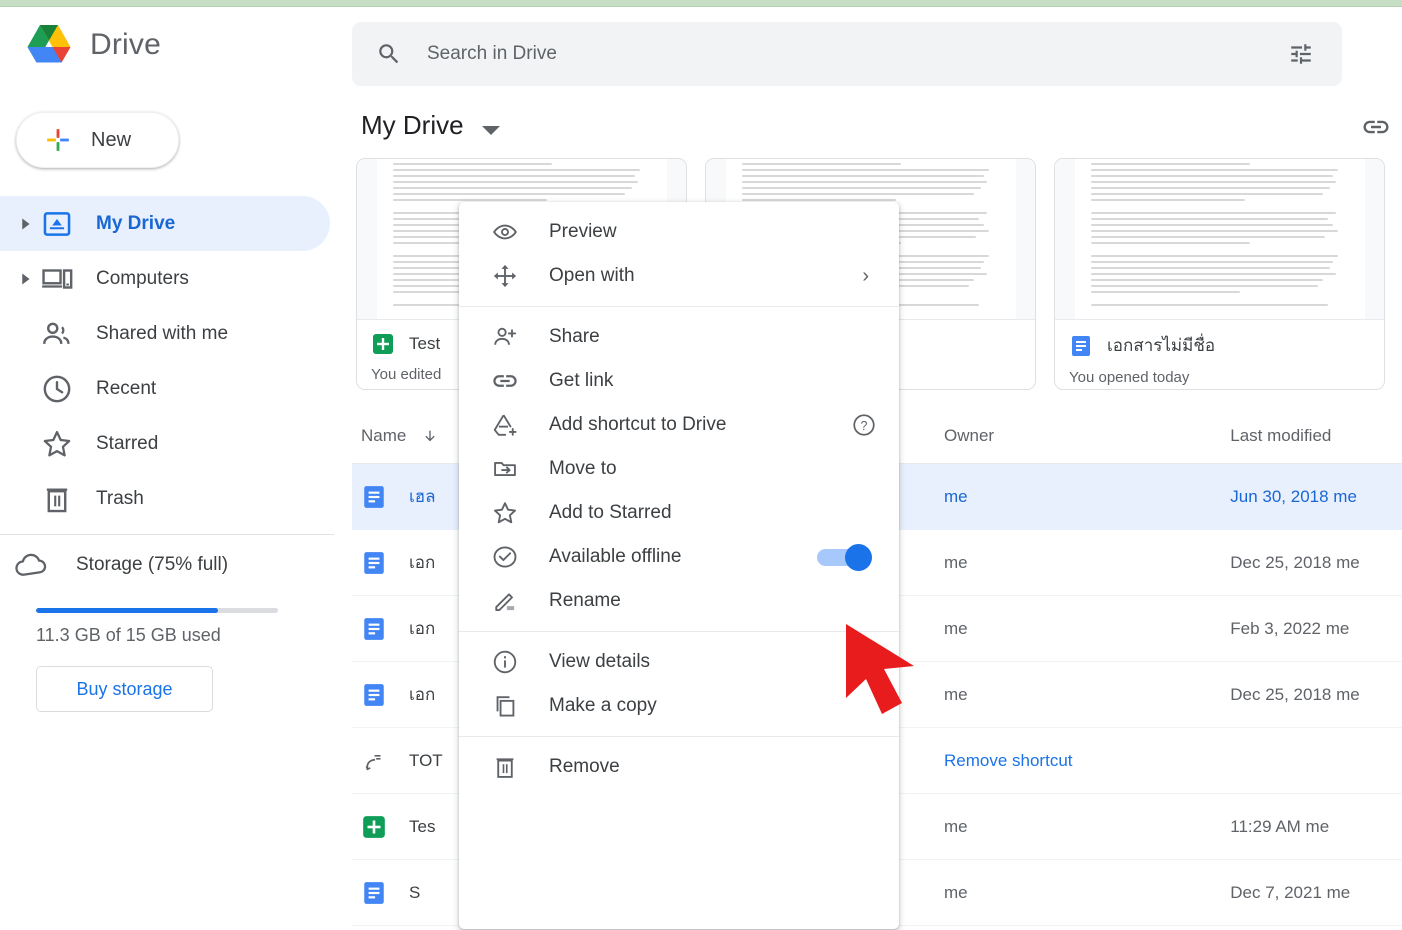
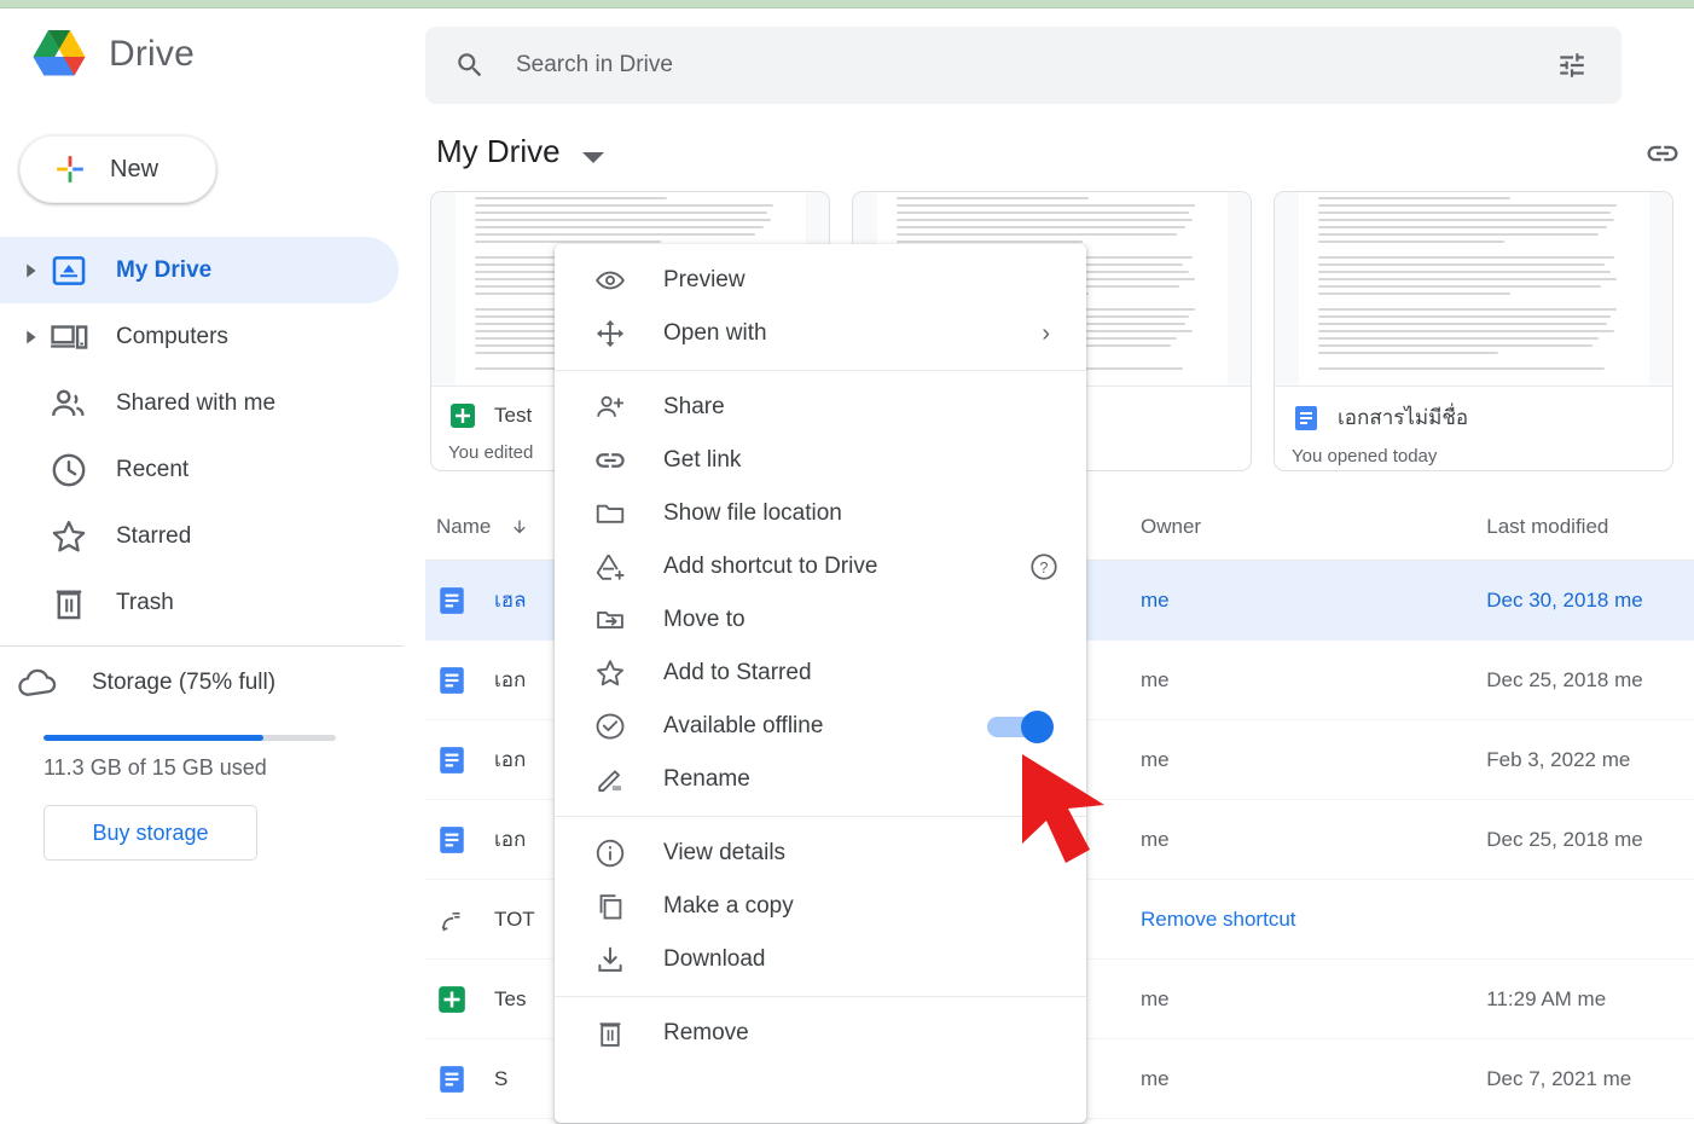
  Drive
  Search in Drive
  New
  My Drive
  Computers
  Shared with me
  Recent
  Starred
  Trash
  Storage (75% full)
  11.3 GB of 15 GB used
  Buy storage
  My Drive
  Test
  You edited
  เอกสารไม่มีชื่อ
  You opened today
  Name
  Owner
  Last modified
  เฮล
  me
- Jun 30, 2018 me
+ Dec 30, 2018 me
  เอก
  me
  Dec 25, 2018 me
  เอก
  me
  Feb 3, 2022 me
  เอก
  me
  Dec 25, 2018 me
  TOT
  Remove shortcut
  Tes
  me
  11:29 AM me
  S
  me
  Dec 7, 2021 me
  Preview
  Open with
  ›
  Share
  Get link
+ Show file location
  Add shortcut to Drive
  ?
  Move to
  Add to Starred
  Available offline
  Rename
  View details
  Make a copy
+ Download
  Remove
